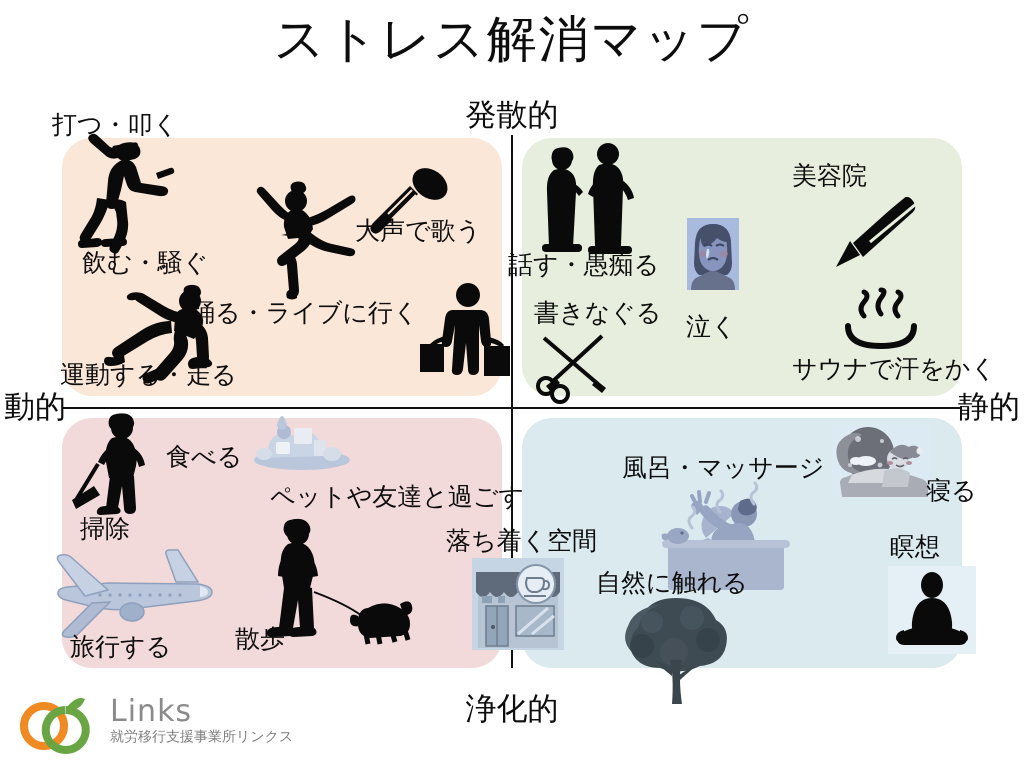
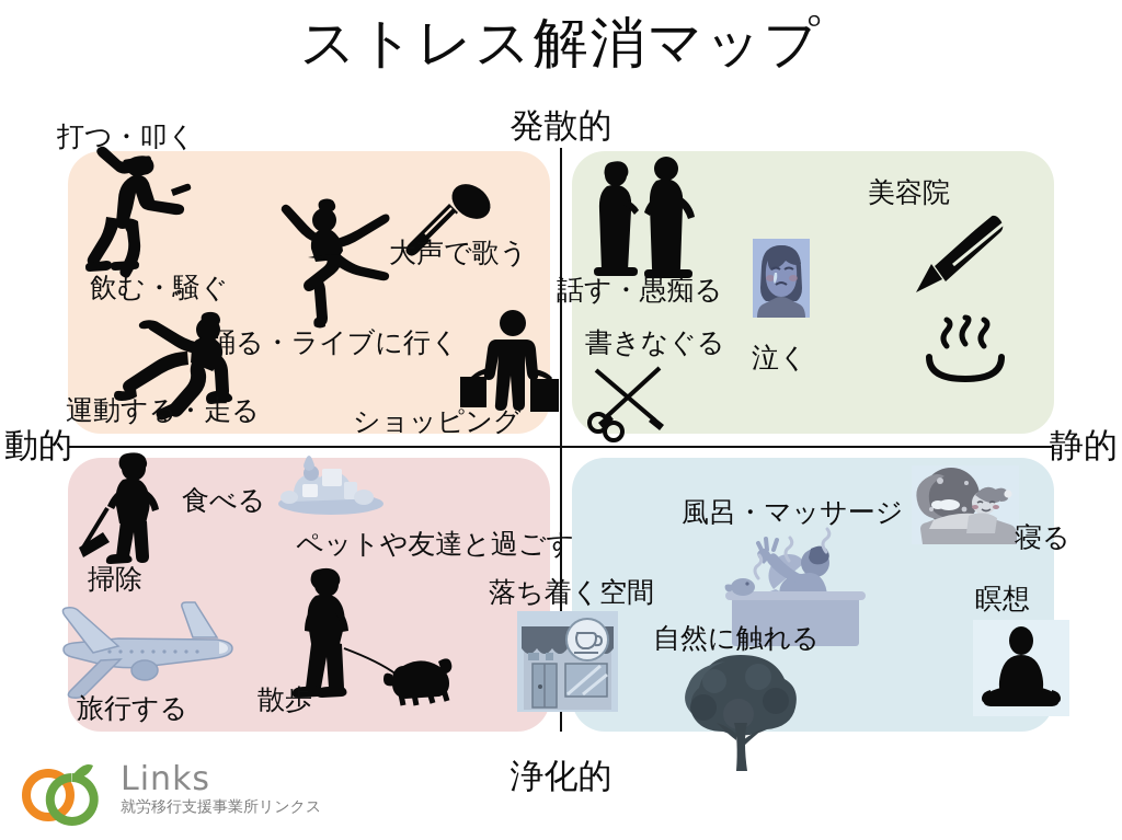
  ストレス解消マップ
  発散的
  浄化的
  動的
  静的
  打つ・叩く
  飲む・騒ぐ
  大声で歌う
  踊る・ライブに行く
  運動する・走る
+ ショッピング
  話す・愚痴る
  書きなぐる
  泣く
  美容院
- サウナで汗をかく
  掃除
  食べる
  ペットや友達と過ごす
  散歩
  旅行する
  落ち着く空間
  風呂・マッサージ
  寝る
  瞑想
  自然に触れる
  Links
  就労移行支援事業所リンクス
